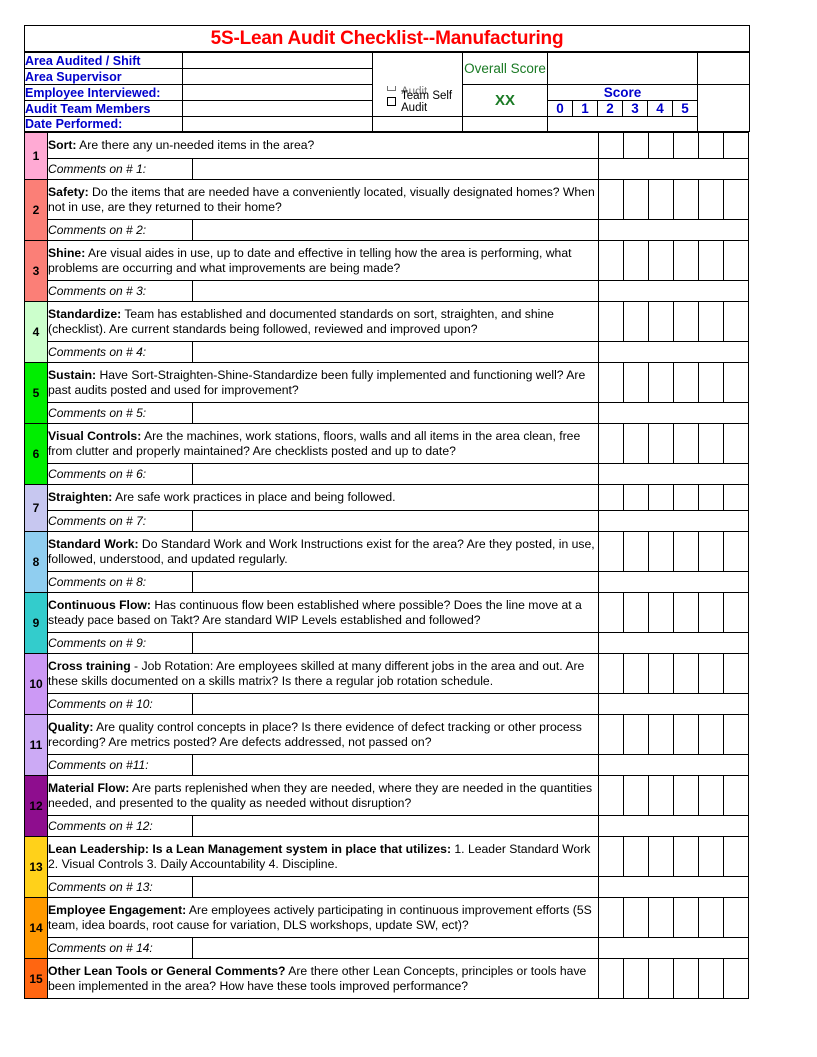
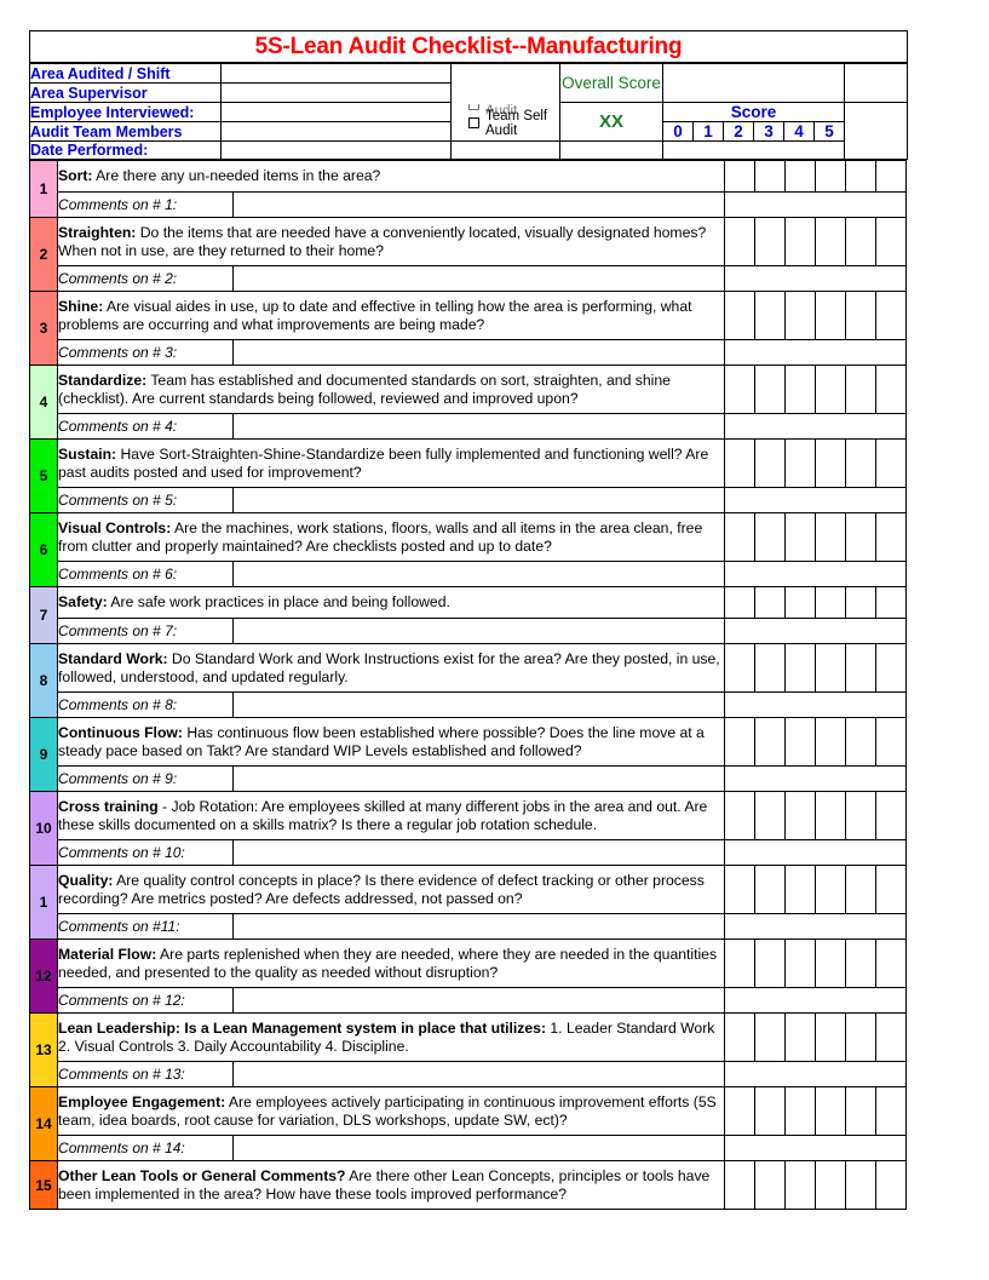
  5S-Lean Audit Checklist--Manufacturing
  Area Audited / Shift		Audit Team Self Audit	Overall Score
  Area Supervisor
  Employee Interviewed:		XX	Score
  Audit Team Members		0	1	2	3	4	5
  Date Performed:
  1	Sort: Are there any un-needed items in the area?
  Comments on # 1:
- 2	Safety: Do the items that are needed have a conveniently located, visually designated homes? When not in use, are they returned to their home?
+ 2	Straighten: Do the items that are needed have a conveniently located, visually designated homes? When not in use, are they returned to their home?
  Comments on # 2:
  3	Shine: Are visual aides in use, up to date and effective in telling how the area is performing, what problems are occurring and what improvements are being made?
  Comments on # 3:
  4	Standardize: Team has established and documented standards on sort, straighten, and shine (checklist). Are current standards being followed, reviewed and improved upon?
  Comments on # 4:
  5	Sustain: Have Sort-Straighten-Shine-Standardize been fully implemented and functioning well? Are past audits posted and used for improvement?
  Comments on # 5:
  6	Visual Controls: Are the machines, work stations, floors, walls and all items in the area clean, free from clutter and properly maintained? Are checklists posted and up to date?
  Comments on # 6:
- 7	Straighten: Are safe work practices in place and being followed.
+ 7	Safety: Are safe work practices in place and being followed.
  Comments on # 7:
  8	Standard Work: Do Standard Work and Work Instructions exist for the area? Are they posted, in use, followed, understood, and updated regularly.
  Comments on # 8:
  9	Continuous Flow: Has continuous flow been established where possible? Does the line move at a steady pace based on Takt? Are standard WIP Levels established and followed?
  Comments on # 9:
  10	Cross training - Job Rotation: Are employees skilled at many different jobs in the area and out. Are these skills documented on a skills matrix? Is there a regular job rotation schedule.
  Comments on # 10:
- 11	Quality: Are quality control concepts in place? Is there evidence of defect tracking or other process recording? Are metrics posted? Are defects addressed, not passed on?
+ 1	Quality: Are quality control concepts in place? Is there evidence of defect tracking or other process recording? Are metrics posted? Are defects addressed, not passed on?
  Comments on #11:
  12	Material Flow: Are parts replenished when they are needed, where they are needed in the quantities needed, and presented to the quality as needed without disruption?
  Comments on # 12:
  13	Lean Leadership: Is a Lean Management system in place that utilizes: 1. Leader Standard Work 2. Visual Controls 3. Daily Accountability 4. Discipline.
  Comments on # 13:
  14	Employee Engagement: Are employees actively participating in continuous improvement efforts (5S team, idea boards, root cause for variation, DLS workshops, update SW, ect)?
  Comments on # 14:
  15	Other Lean Tools or General Comments? Are there other Lean Concepts, principles or tools have been implemented in the area? How have these tools improved performance?
